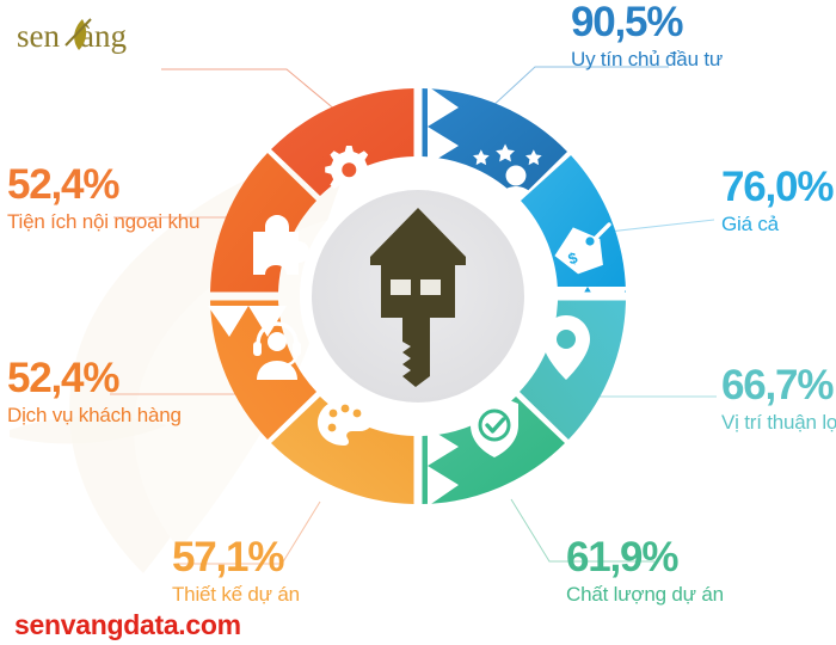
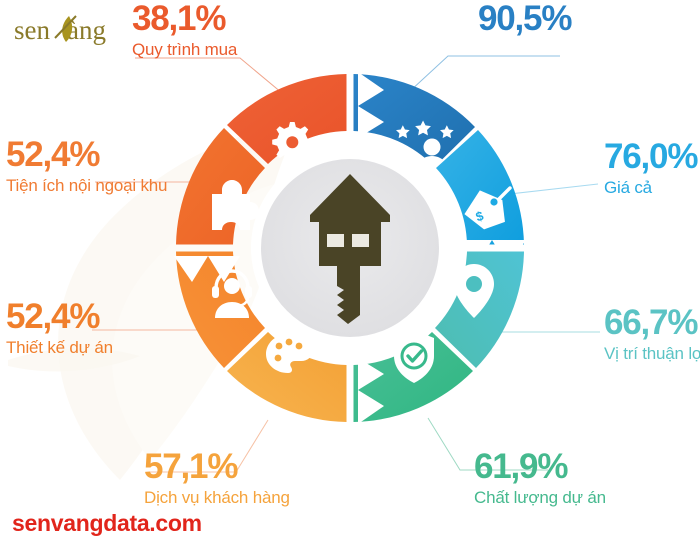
  sen
  àng
+ 38,1%
+ Quy trình mua
  52,4%
  Tiện ích nội ngoại khu
  52,4%
- Dịch vụ khách hàng
+ Thiết kế dự án
  57,1%
- Thiết kế dự án
+ Dịch vụ khách hàng
  61,9%
  Chất lượng dự án
  66,7%
  Vị trí thuận lợ
  76,0%
  Giá cả
  90,5%
- Uy tín chủ đầu tư
  senvangdata.com
